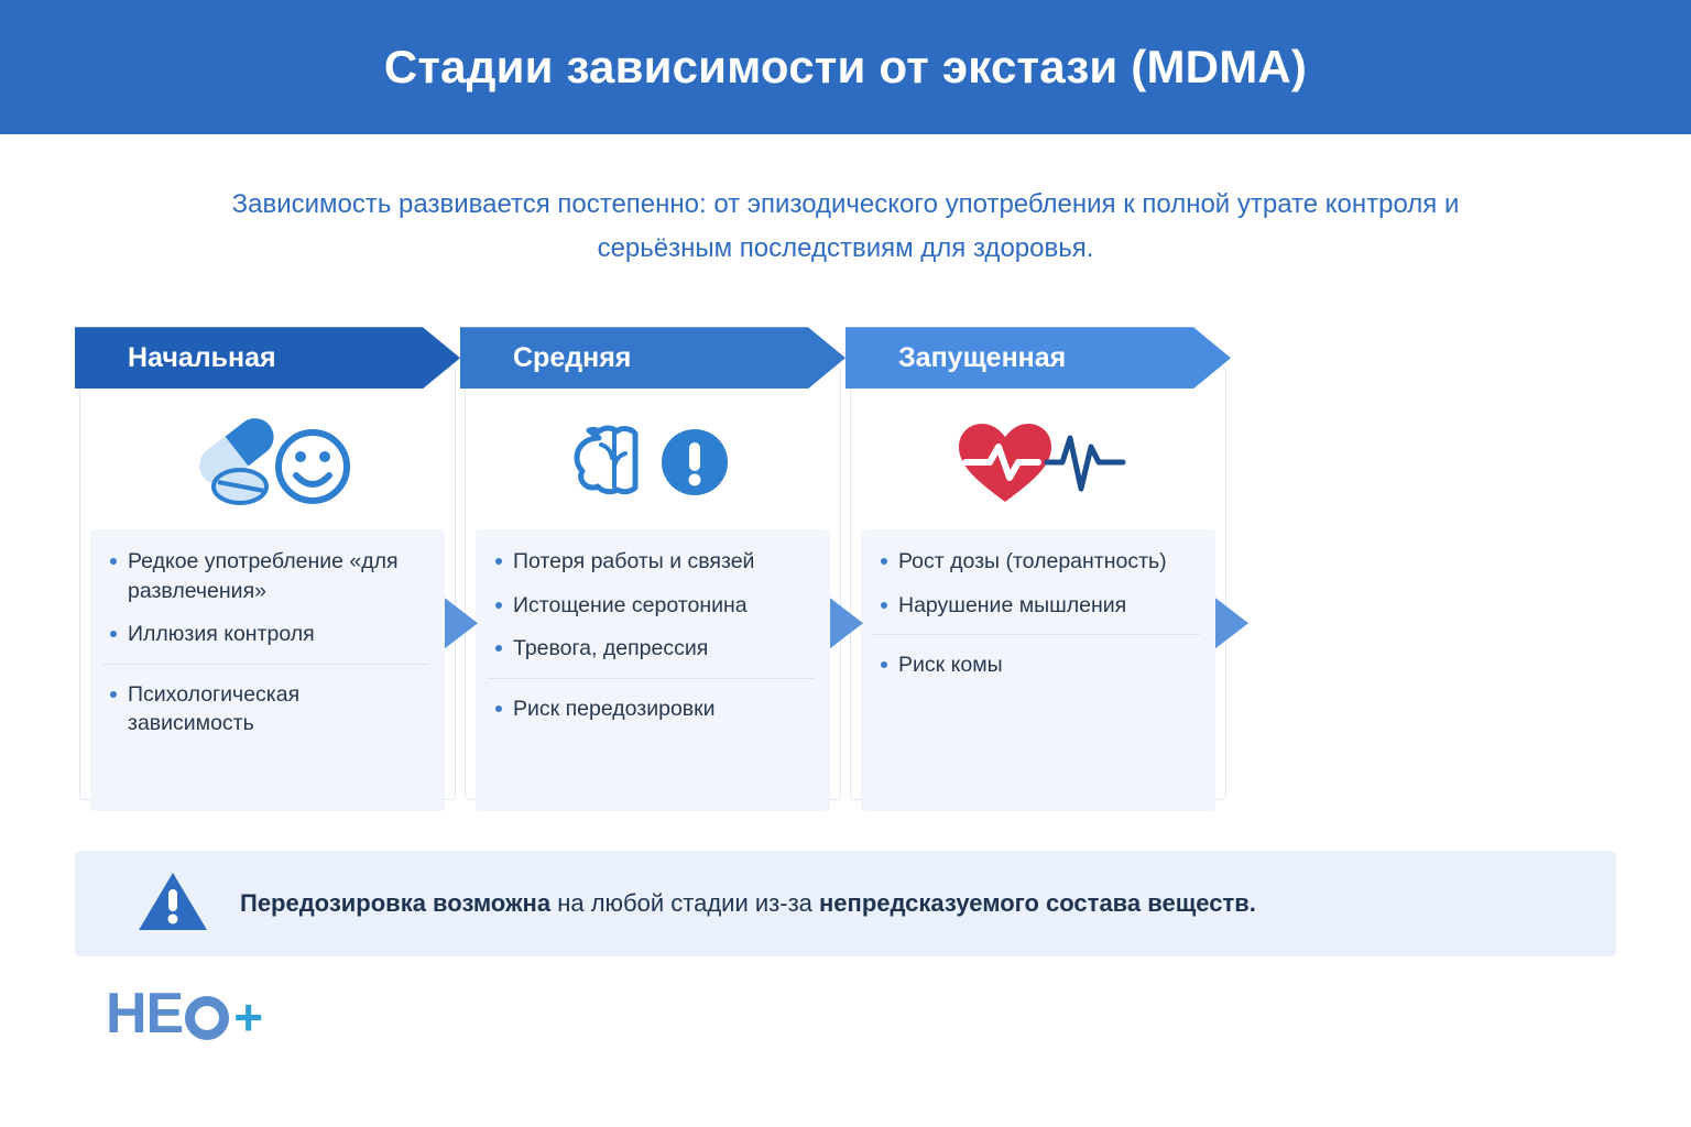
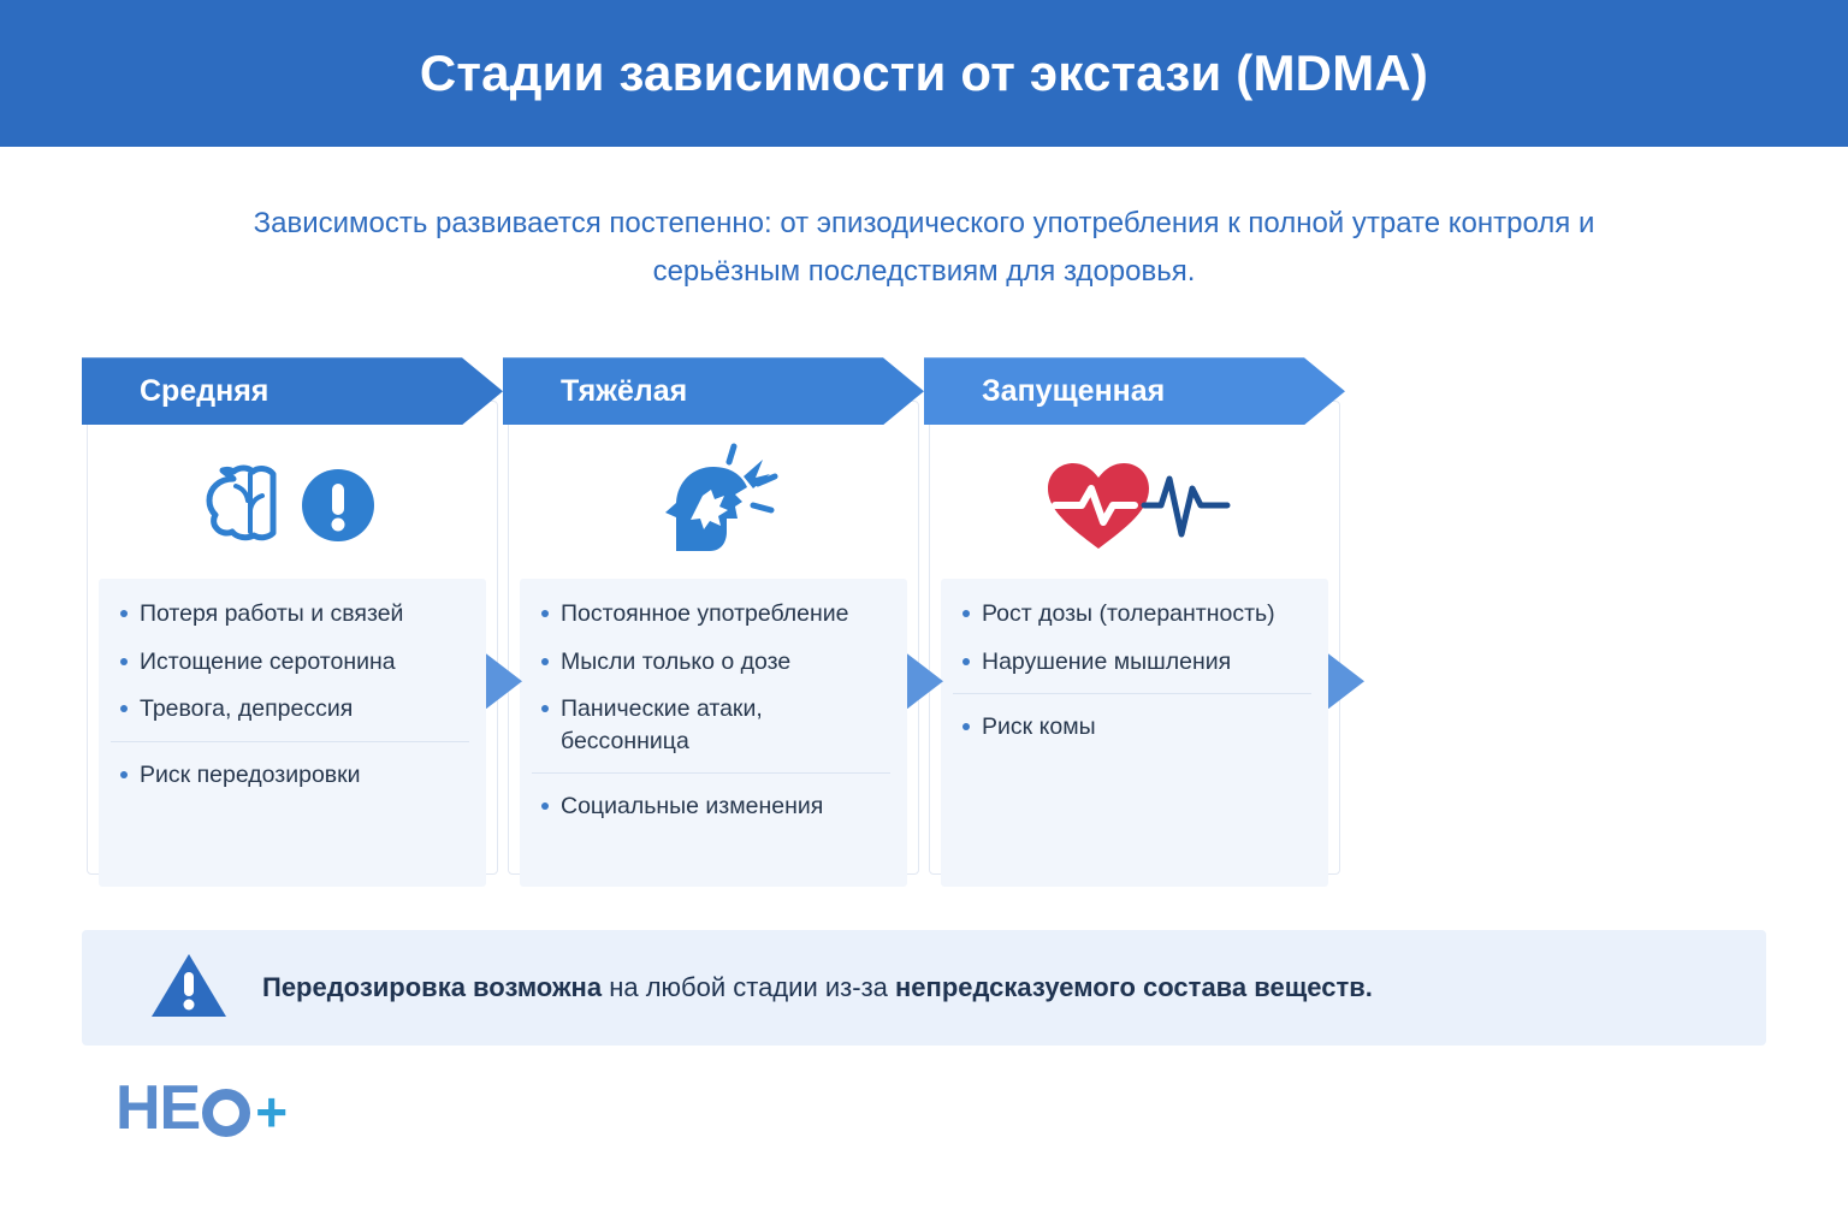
  Стадии зависимости от экстази (MDMA)
  Зависимость развивается постепенно: от эпизодического употребления к полной утрате контроля и серьёзным последствиям для здоровья.
- Начальная
- Редкое употребление «для развлечения»
- Иллюзия контроля
- Психологическая зависимость
  Средняя
  Потеря работы и связей
  Истощение серотонина
  Тревога, депрессия
  Риск передозировки
+ Тяжёлая
+ Постоянное употребление
+ Мысли только о дозе
+ Панические атаки, бессонница
+ Социальные изменения
  Запущенная
  Рост дозы (толерантность)
  Нарушение мышления
  Риск комы
  Передозировка возможна на любой стадии из-за непредсказуемого состава веществ.
  HE
  +
